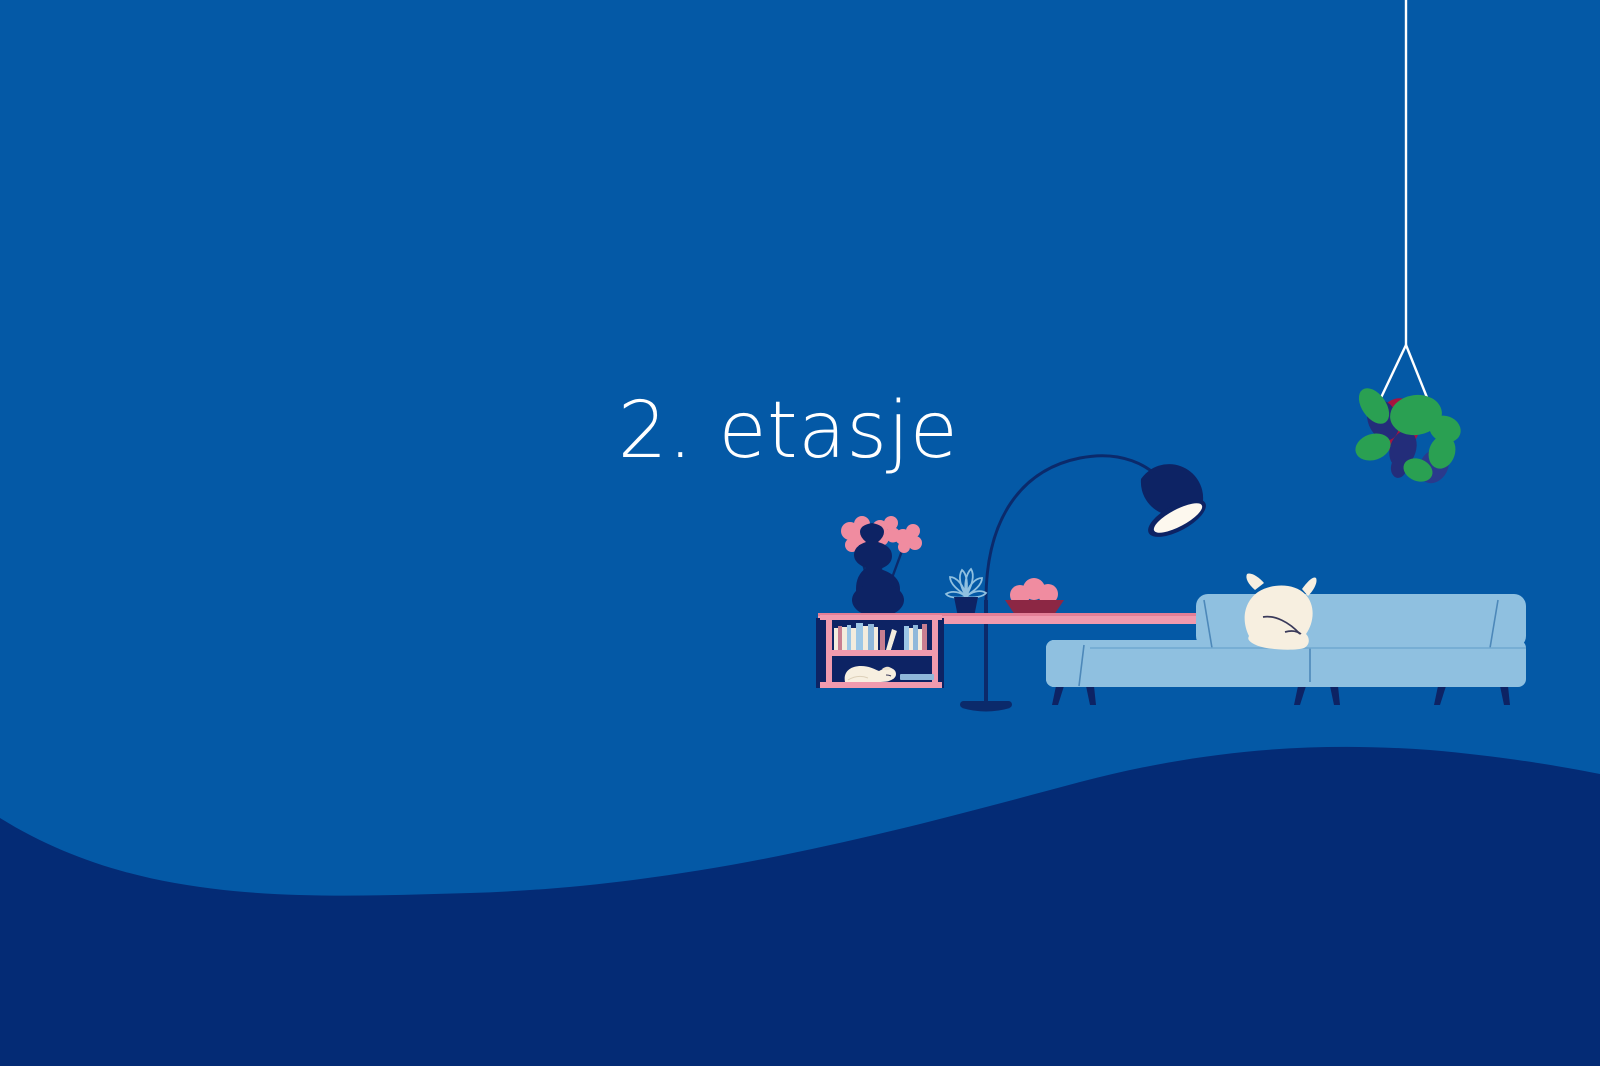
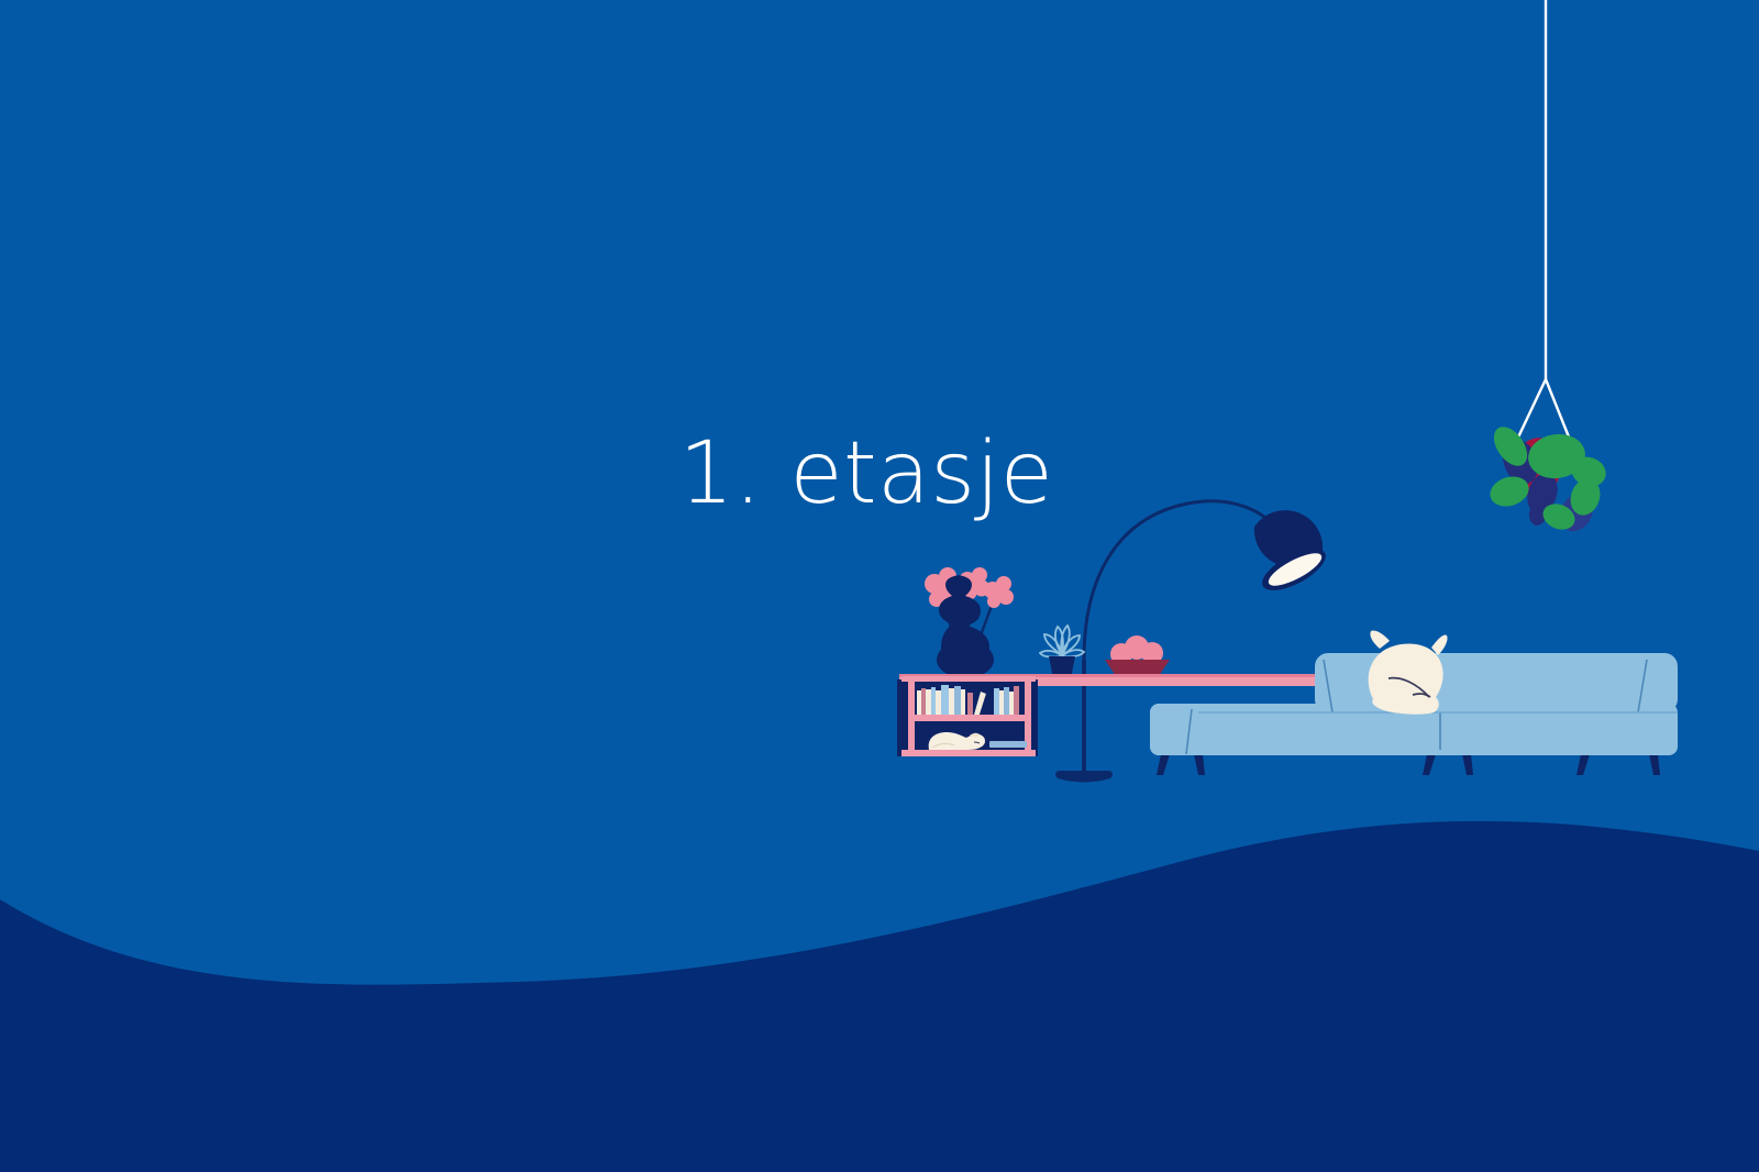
- 2. etasje
+ 1. etasje
